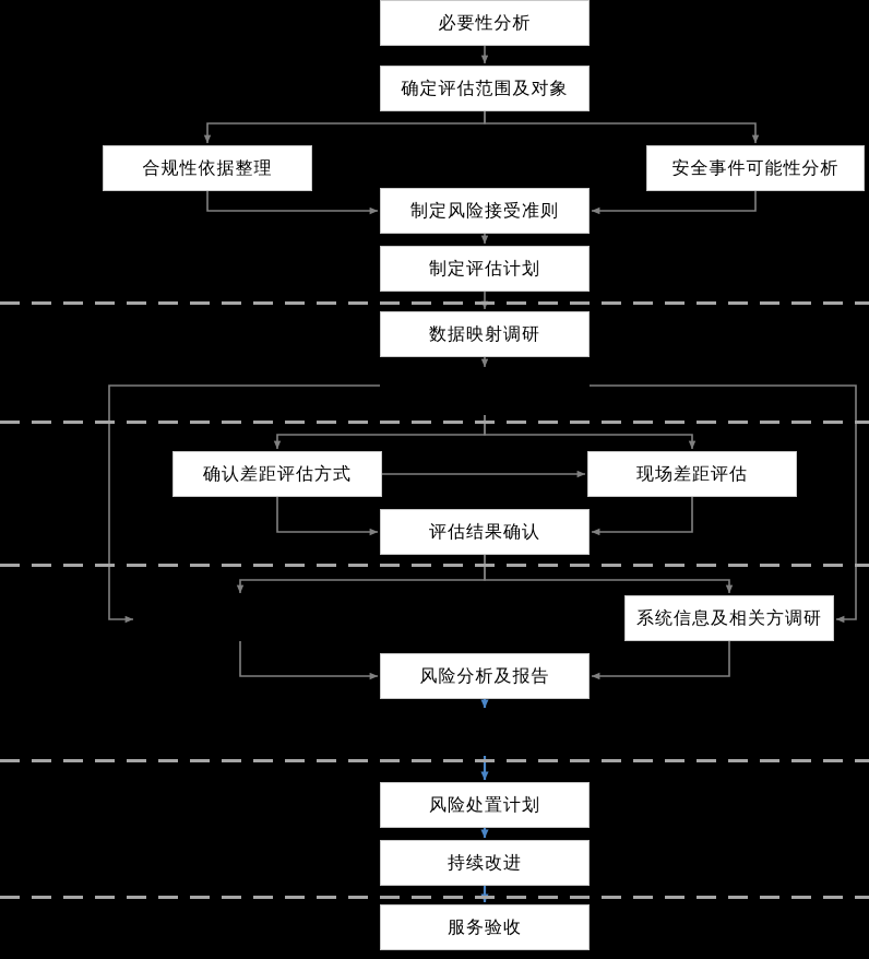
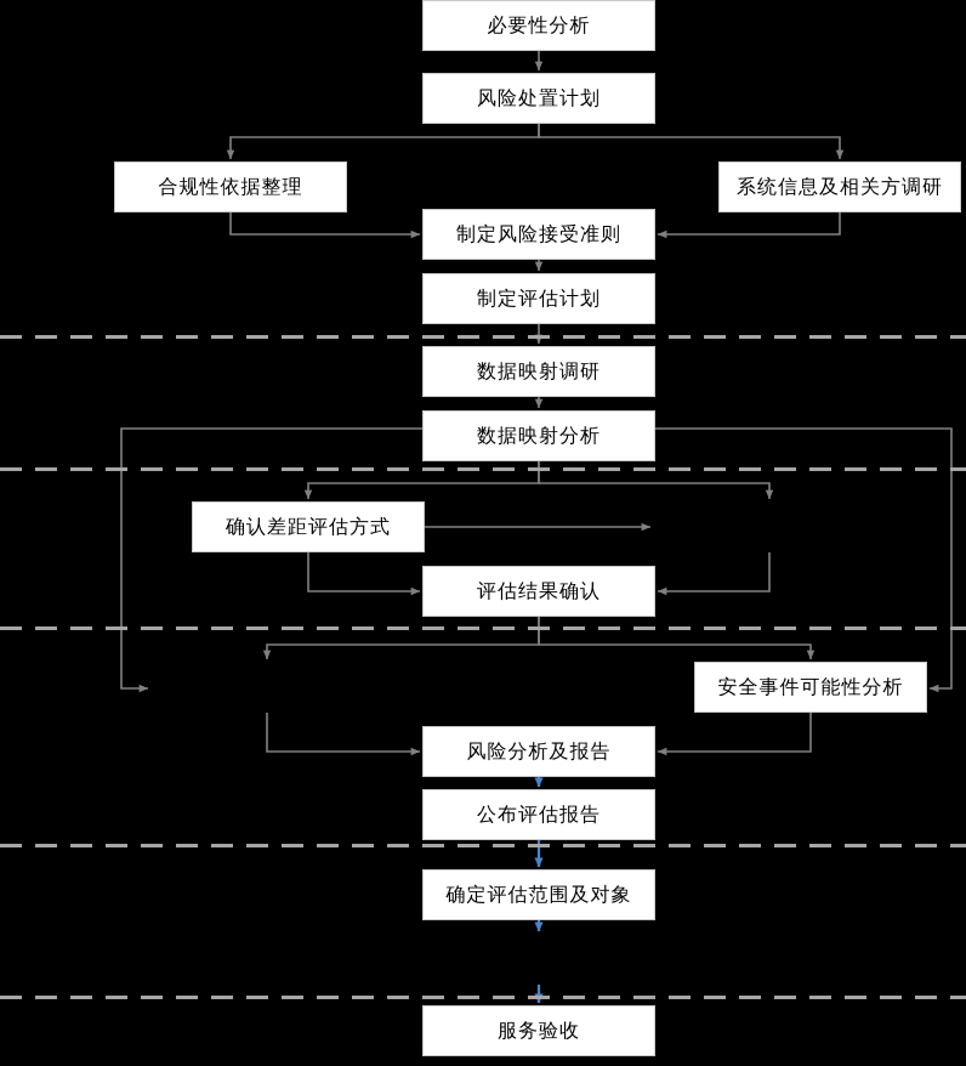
  必要性分析
- 确定评估范围及对象
+ 风险处置计划
  合规性依据整理
- 安全事件可能性分析
+ 系统信息及相关方调研
  制定风险接受准则
  制定评估计划
  数据映射调研
+ 数据映射分析
  确认差距评估方式
- 现场差距评估
  评估结果确认
- 系统信息及相关方调研
+ 安全事件可能性分析
  风险分析及报告
+ 公布评估报告
- 风险处置计划
+ 确定评估范围及对象
- 持续改进
  服务验收
